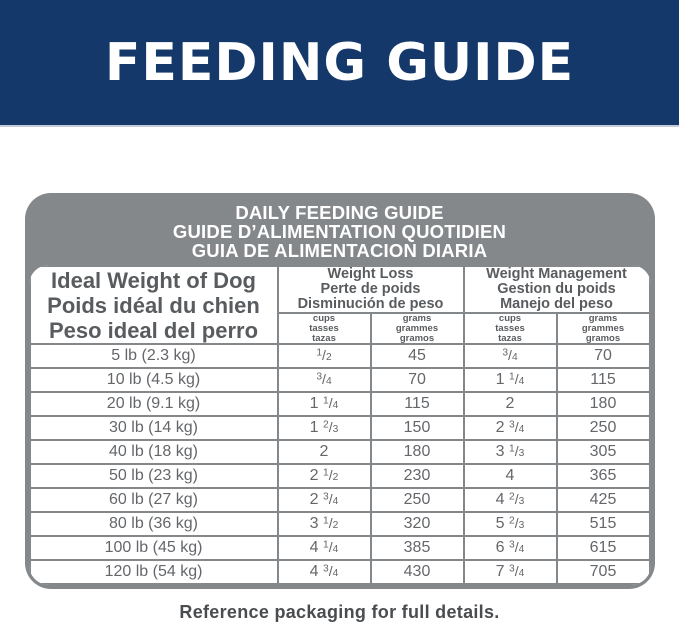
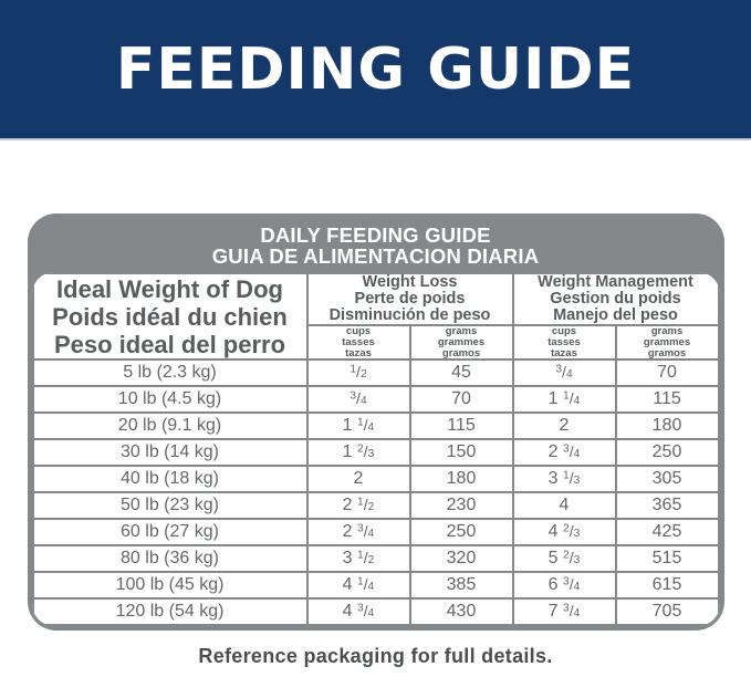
  FEEDING GUIDE
  DAILY FEEDING GUIDE
- GUIDE D’ALIMENTATION QUOTIDIEN
  GUIA DE ALIMENTACION DIARIA
  Ideal Weight of Dog Poids idéal du chien Peso ideal del perro	Weight Loss Perte de poids Disminución de peso	Weight Management Gestion du poids Manejo del peso
  cups tasses tazas	grams grammes gramos	cups tasses tazas	grams grammes gramos
  5 lb (2.3 kg)	1/2	45	3/4	70
  10 lb (4.5 kg)	3/4	70	1 1/4	115
  20 lb (9.1 kg)	1 1/4	115	2	180
  30 lb (14 kg)	1 2/3	150	2 3/4	250
  40 lb (18 kg)	2	180	3 1/3	305
  50 lb (23 kg)	2 1/2	230	4	365
  60 lb (27 kg)	2 3/4	250	4 2/3	425
  80 lb (36 kg)	3 1/2	320	5 2/3	515
  100 lb (45 kg)	4 1/4	385	6 3/4	615
  120 lb (54 kg)	4 3/4	430	7 3/4	705
  Reference packaging for full details.
